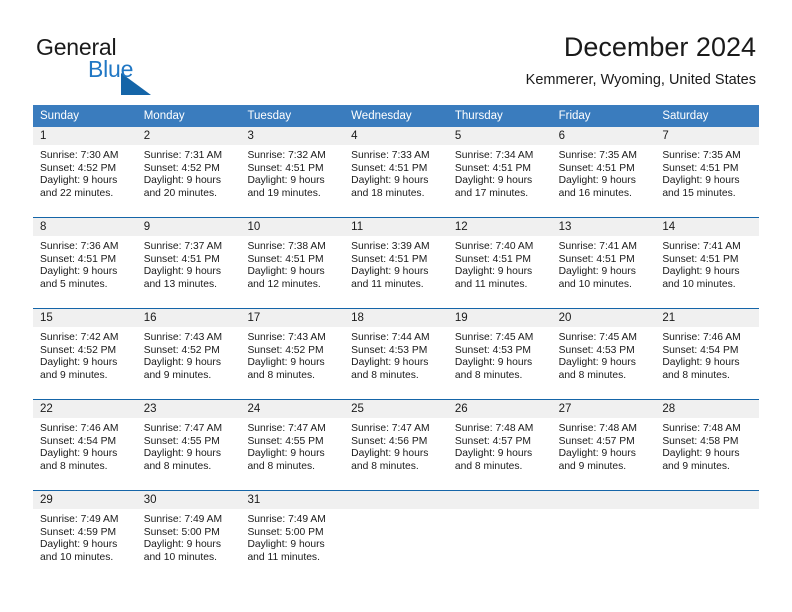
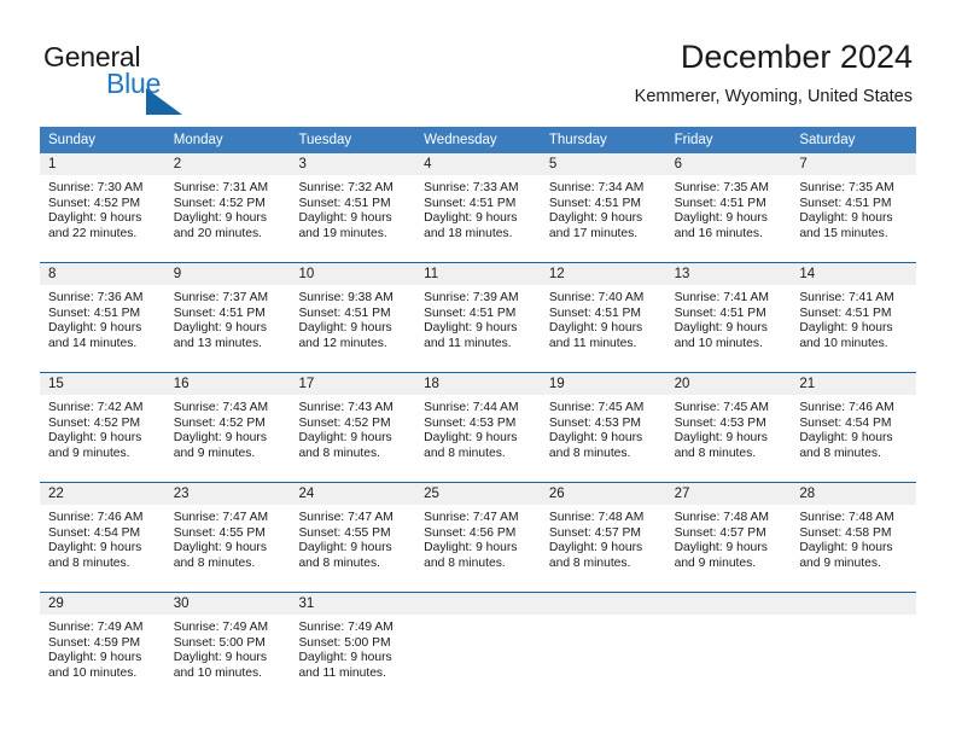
  General
  Blue
  December 2024
  Kemmerer, Wyoming, United States
  Sunday
  Monday
  Tuesday
  Wednesday
  Thursday
  Friday
  Saturday
  1
  Sunrise: 7:30 AM
  Sunset: 4:52 PM
  Daylight: 9 hours
  and 22 minutes.
  2
  Sunrise: 7:31 AM
  Sunset: 4:52 PM
  Daylight: 9 hours
  and 20 minutes.
  3
  Sunrise: 7:32 AM
  Sunset: 4:51 PM
  Daylight: 9 hours
  and 19 minutes.
  4
  Sunrise: 7:33 AM
  Sunset: 4:51 PM
  Daylight: 9 hours
  and 18 minutes.
  5
  Sunrise: 7:34 AM
  Sunset: 4:51 PM
  Daylight: 9 hours
  and 17 minutes.
  6
  Sunrise: 7:35 AM
  Sunset: 4:51 PM
  Daylight: 9 hours
  and 16 minutes.
  7
  Sunrise: 7:35 AM
  Sunset: 4:51 PM
  Daylight: 9 hours
  and 15 minutes.
  8
  Sunrise: 7:36 AM
  Sunset: 4:51 PM
  Daylight: 9 hours
- and 5 minutes.
+ and 14 minutes.
  9
  Sunrise: 7:37 AM
  Sunset: 4:51 PM
  Daylight: 9 hours
  and 13 minutes.
  10
- Sunrise: 7:38 AM
+ Sunrise: 9:38 AM
  Sunset: 4:51 PM
  Daylight: 9 hours
  and 12 minutes.
  11
- Sunrise: 3:39 AM
+ Sunrise: 7:39 AM
  Sunset: 4:51 PM
  Daylight: 9 hours
  and 11 minutes.
  12
  Sunrise: 7:40 AM
  Sunset: 4:51 PM
  Daylight: 9 hours
  and 11 minutes.
  13
  Sunrise: 7:41 AM
  Sunset: 4:51 PM
  Daylight: 9 hours
  and 10 minutes.
  14
  Sunrise: 7:41 AM
  Sunset: 4:51 PM
  Daylight: 9 hours
  and 10 minutes.
  15
  Sunrise: 7:42 AM
  Sunset: 4:52 PM
  Daylight: 9 hours
  and 9 minutes.
  16
  Sunrise: 7:43 AM
  Sunset: 4:52 PM
  Daylight: 9 hours
  and 9 minutes.
  17
  Sunrise: 7:43 AM
  Sunset: 4:52 PM
  Daylight: 9 hours
  and 8 minutes.
  18
  Sunrise: 7:44 AM
  Sunset: 4:53 PM
  Daylight: 9 hours
  and 8 minutes.
  19
  Sunrise: 7:45 AM
  Sunset: 4:53 PM
  Daylight: 9 hours
  and 8 minutes.
  20
  Sunrise: 7:45 AM
  Sunset: 4:53 PM
  Daylight: 9 hours
  and 8 minutes.
  21
  Sunrise: 7:46 AM
  Sunset: 4:54 PM
  Daylight: 9 hours
  and 8 minutes.
  22
  Sunrise: 7:46 AM
  Sunset: 4:54 PM
  Daylight: 9 hours
  and 8 minutes.
  23
  Sunrise: 7:47 AM
  Sunset: 4:55 PM
  Daylight: 9 hours
  and 8 minutes.
  24
  Sunrise: 7:47 AM
  Sunset: 4:55 PM
  Daylight: 9 hours
  and 8 minutes.
  25
  Sunrise: 7:47 AM
  Sunset: 4:56 PM
  Daylight: 9 hours
  and 8 minutes.
  26
  Sunrise: 7:48 AM
  Sunset: 4:57 PM
  Daylight: 9 hours
  and 8 minutes.
  27
  Sunrise: 7:48 AM
  Sunset: 4:57 PM
  Daylight: 9 hours
  and 9 minutes.
  28
  Sunrise: 7:48 AM
  Sunset: 4:58 PM
  Daylight: 9 hours
  and 9 minutes.
  29
  Sunrise: 7:49 AM
  Sunset: 4:59 PM
  Daylight: 9 hours
  and 10 minutes.
  30
  Sunrise: 7:49 AM
  Sunset: 5:00 PM
  Daylight: 9 hours
  and 10 minutes.
  31
  Sunrise: 7:49 AM
  Sunset: 5:00 PM
  Daylight: 9 hours
  and 11 minutes.
